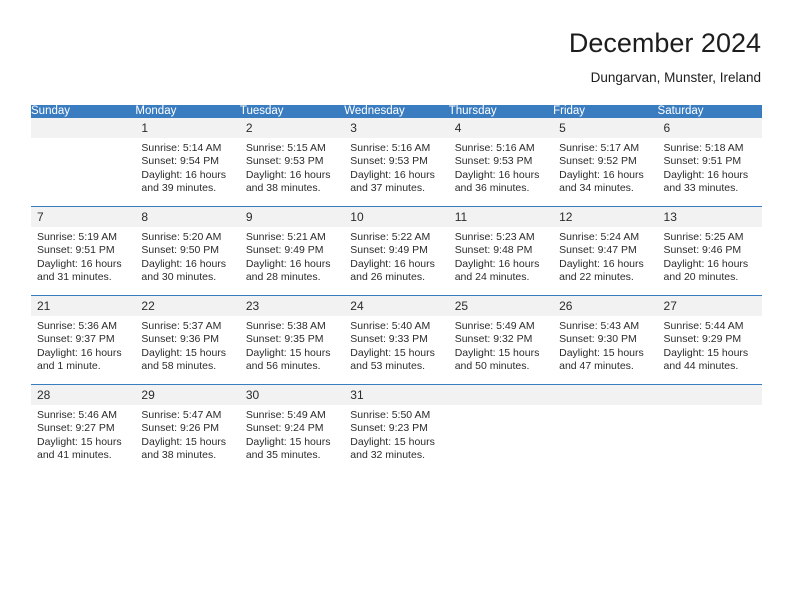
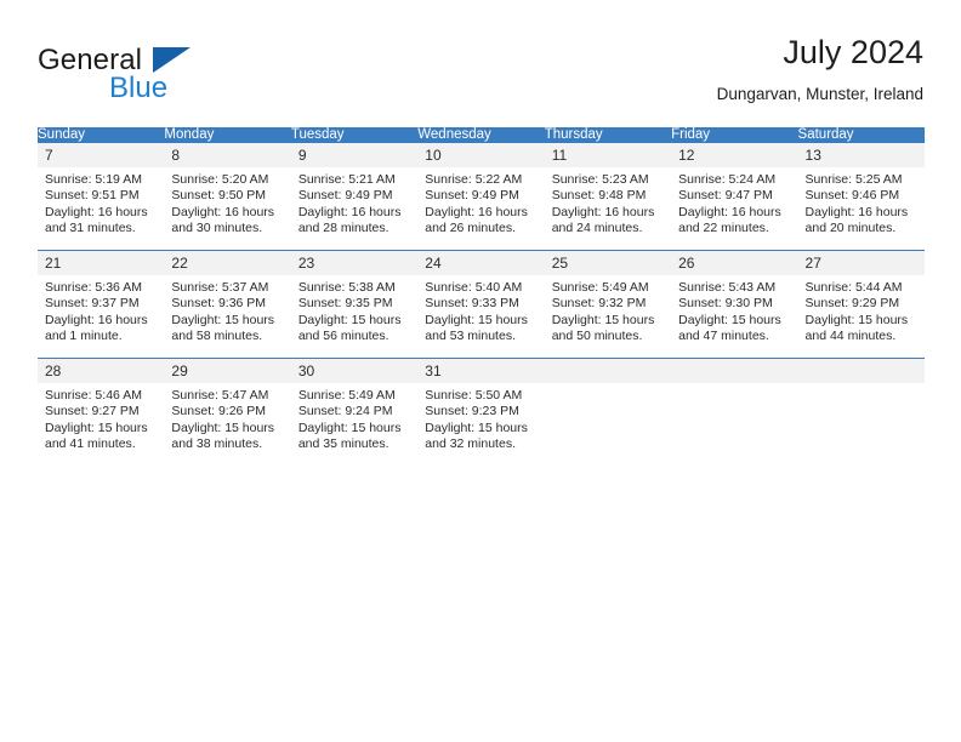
+ General
+ Blue
- December 2024
+ July 2024
  Dungarvan, Munster, Ireland
  Sunday	Monday	Tuesday	Wednesday	Thursday	Friday	Saturday
- 	1Sunrise: 5:14 AMSunset: 9:54 PMDaylight: 16 hoursand 39 minutes.	2Sunrise: 5:15 AMSunset: 9:53 PMDaylight: 16 hoursand 38 minutes.	3Sunrise: 5:16 AMSunset: 9:53 PMDaylight: 16 hoursand 37 minutes.	4Sunrise: 5:16 AMSunset: 9:53 PMDaylight: 16 hoursand 36 minutes.	5Sunrise: 5:17 AMSunset: 9:52 PMDaylight: 16 hoursand 34 minutes.	6Sunrise: 5:18 AMSunset: 9:51 PMDaylight: 16 hoursand 33 minutes.
  7Sunrise: 5:19 AMSunset: 9:51 PMDaylight: 16 hoursand 31 minutes.	8Sunrise: 5:20 AMSunset: 9:50 PMDaylight: 16 hoursand 30 minutes.	9Sunrise: 5:21 AMSunset: 9:49 PMDaylight: 16 hoursand 28 minutes.	10Sunrise: 5:22 AMSunset: 9:49 PMDaylight: 16 hoursand 26 minutes.	11Sunrise: 5:23 AMSunset: 9:48 PMDaylight: 16 hoursand 24 minutes.	12Sunrise: 5:24 AMSunset: 9:47 PMDaylight: 16 hoursand 22 minutes.	13Sunrise: 5:25 AMSunset: 9:46 PMDaylight: 16 hoursand 20 minutes.
  21Sunrise: 5:36 AMSunset: 9:37 PMDaylight: 16 hoursand 1 minute.	22Sunrise: 5:37 AMSunset: 9:36 PMDaylight: 15 hoursand 58 minutes.	23Sunrise: 5:38 AMSunset: 9:35 PMDaylight: 15 hoursand 56 minutes.	24Sunrise: 5:40 AMSunset: 9:33 PMDaylight: 15 hoursand 53 minutes.	25Sunrise: 5:49 AMSunset: 9:32 PMDaylight: 15 hoursand 50 minutes.	26Sunrise: 5:43 AMSunset: 9:30 PMDaylight: 15 hoursand 47 minutes.	27Sunrise: 5:44 AMSunset: 9:29 PMDaylight: 15 hoursand 44 minutes.
  28Sunrise: 5:46 AMSunset: 9:27 PMDaylight: 15 hoursand 41 minutes.	29Sunrise: 5:47 AMSunset: 9:26 PMDaylight: 15 hoursand 38 minutes.	30Sunrise: 5:49 AMSunset: 9:24 PMDaylight: 15 hoursand 35 minutes.	31Sunrise: 5:50 AMSunset: 9:23 PMDaylight: 15 hoursand 32 minutes.
